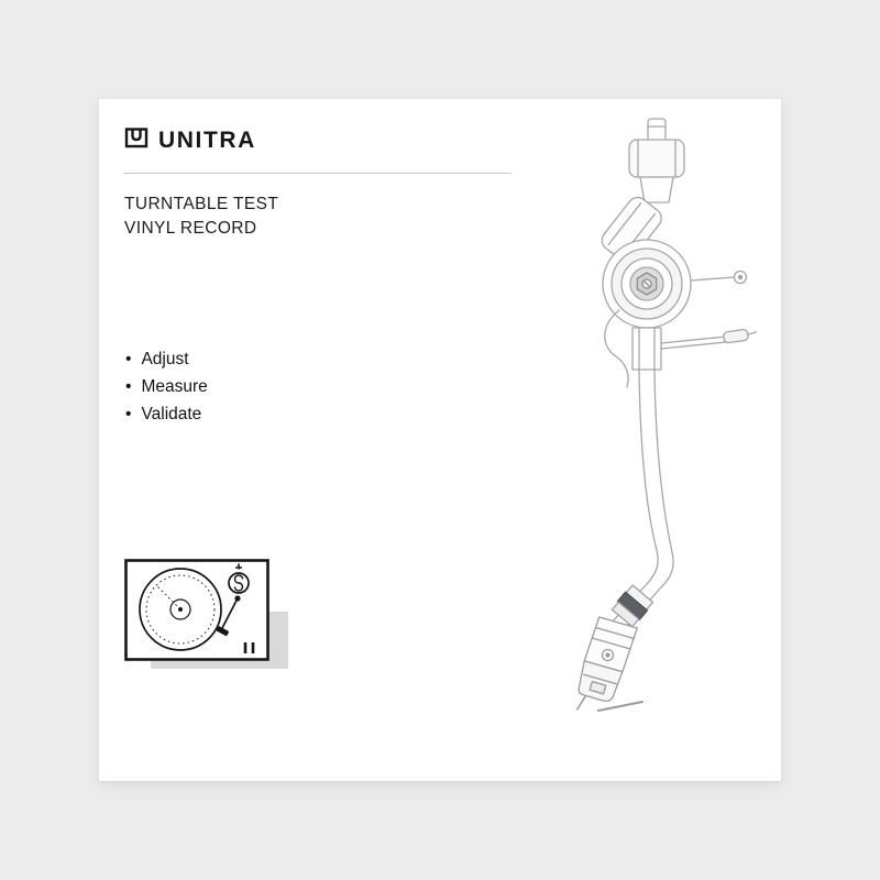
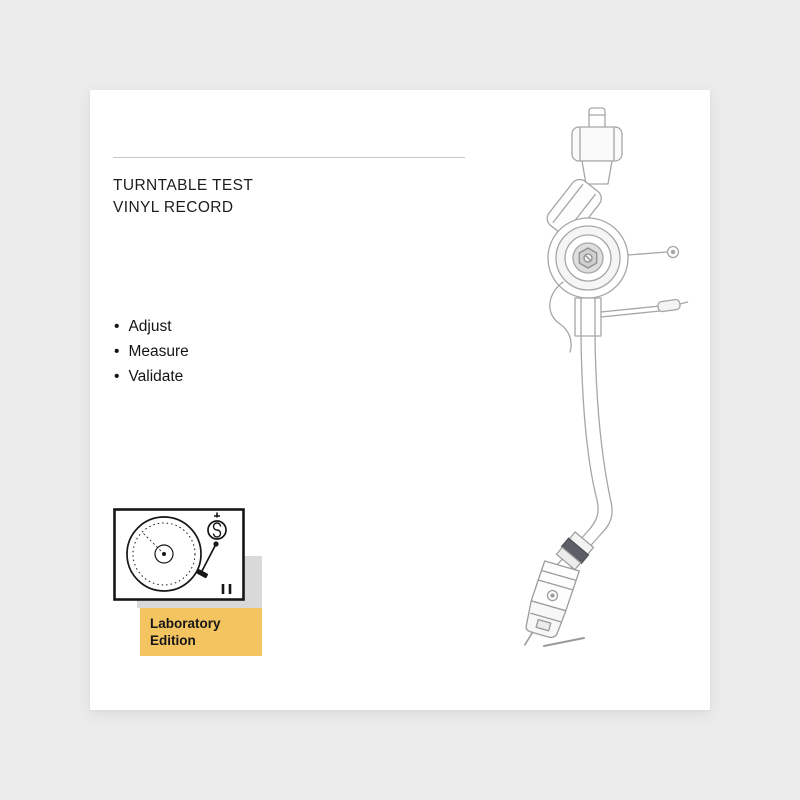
- UNITRA
  TURNTABLE TEST
  VINYL RECORD
  •
  Adjust
  •
  Measure
  •
  Validate
+ Laboratory
+ Edition
